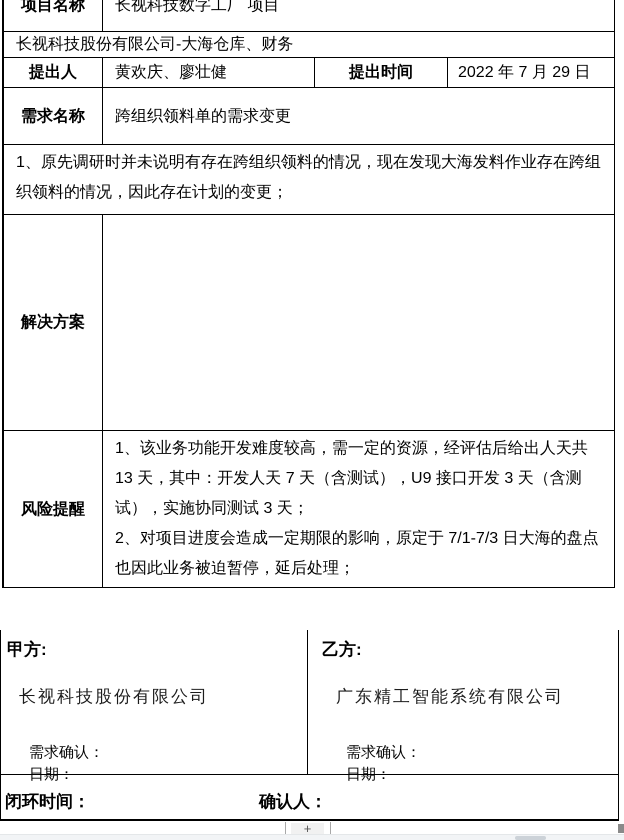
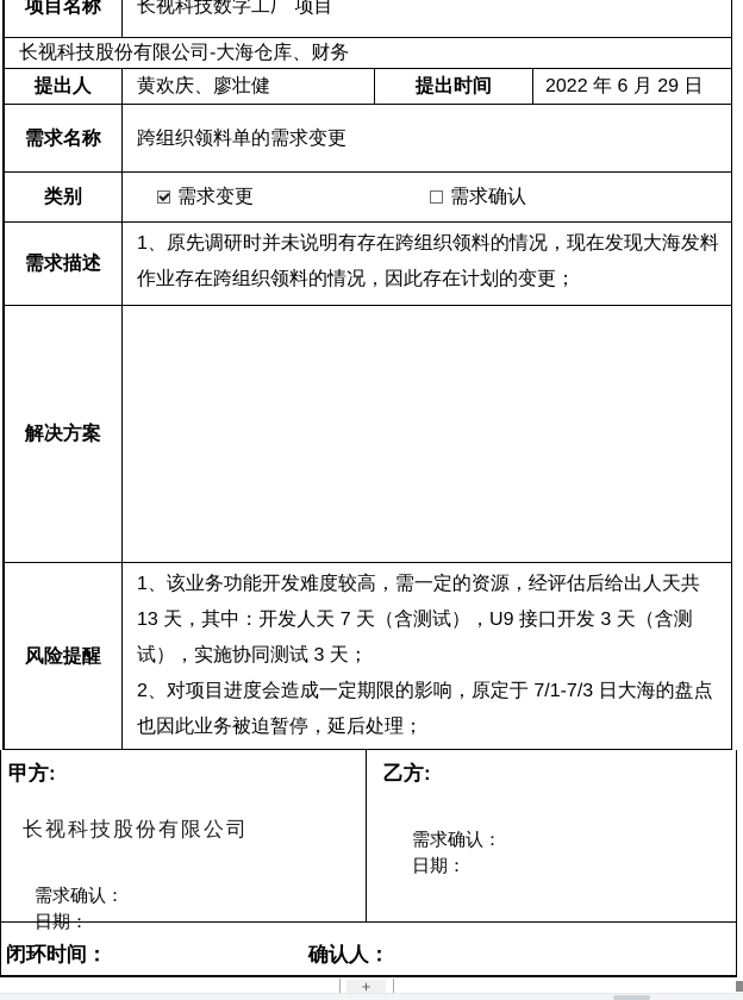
  项目名称
  长视科技数字工厂 项目
  长视科技股份有限公司-大海仓库、财务
  提出人
  黄欢庆、廖壮健
  提出时间
- 2022 年 7 月 29 日
+ 2022 年 6 月 29 日
  需求名称
  跨组织领料单的需求变更
+ 类别
+ 需求变更
+ 需求确认
+ 需求描述
  1、原先调研时并未说明有存在跨组织领料的情况，现在发现大海发料作业存在跨组织领料的情况，因此存在计划的变更；
  解决方案
  风险提醒
  1、该业务功能开发难度较高，需一定的资源，经评估后给出人天共 13 天，其中：开发人天 7 天（含测试），U9 接口开发 3 天（含测试），实施协同测试 3 天；
  2、对项目进度会造成一定期限的影响，原定于 7/1-7/3 日大海的盘点也因此业务被迫暂停，延后处理；
  甲方:
  长视科技股份有限公司
  需求确认：
  日期：
  乙方:
- 广东精工智能系统有限公司
  需求确认：
  日期：
  闭环时间：
  确认人：
  +
